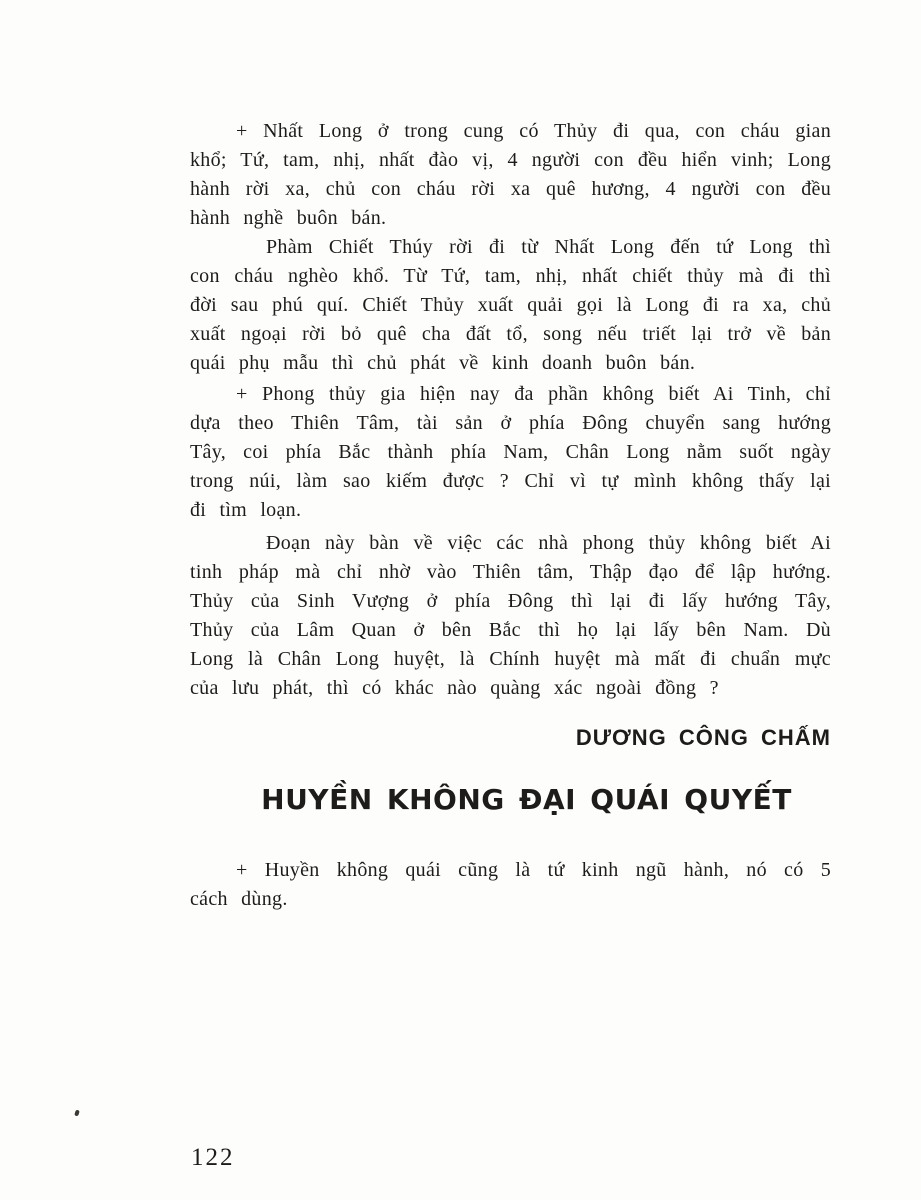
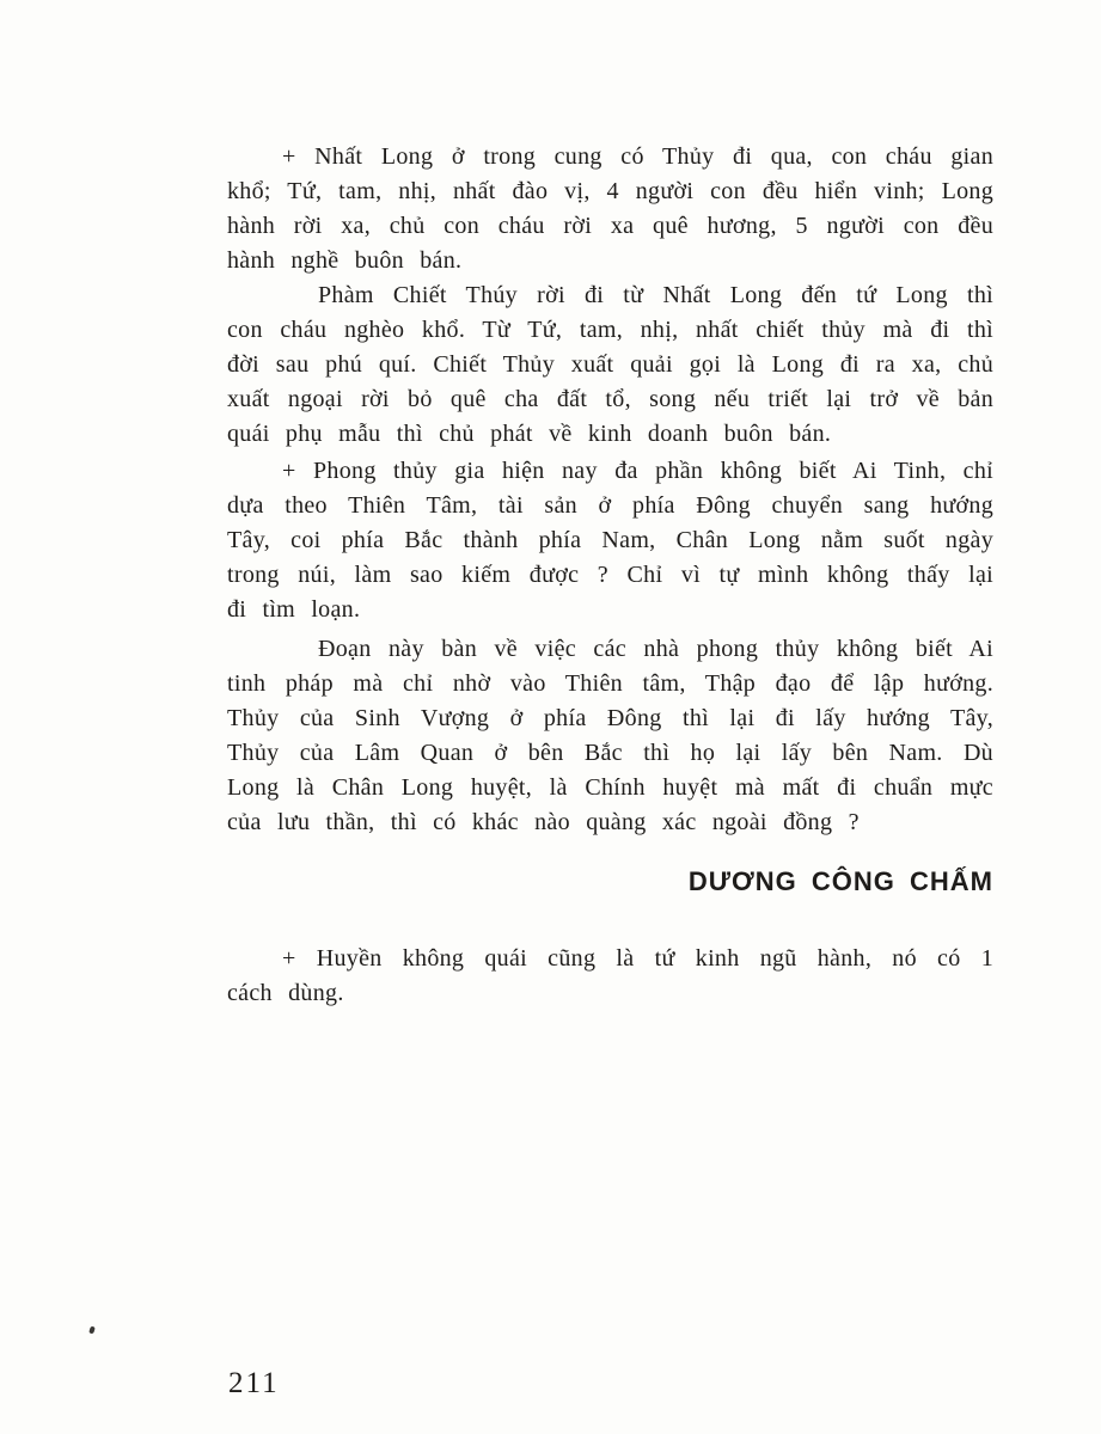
- + Nhất Long ở trong cung có Thủy đi qua, con cháu gian khổ; Tứ, tam, nhị, nhất đào vị, 4 người con đều hiển vinh; Long hành rời xa, chủ con cháu rời xa quê hương, 4 người con đều hành nghề buôn bán.
+ + Nhất Long ở trong cung có Thủy đi qua, con cháu gian khổ; Tứ, tam, nhị, nhất đào vị, 4 người con đều hiển vinh; Long hành rời xa, chủ con cháu rời xa quê hương, 5 người con đều hành nghề buôn bán.
  Phàm Chiết Thúy rời đi từ Nhất Long đến tứ Long thì con cháu nghèo khổ. Từ Tứ, tam, nhị, nhất chiết thủy mà đi thì đời sau phú quí. Chiết Thủy xuất quải gọi là Long đi ra xa, chủ xuất ngoại rời bỏ quê cha đất tổ, song nếu triết lại trở về bản quái phụ mẫu thì chủ phát về kinh doanh buôn bán.
  + Phong thủy gia hiện nay đa phần không biết Ai Tinh, chỉ dựa theo Thiên Tâm, tài sản ở phía Đông chuyển sang hướng Tây, coi phía Bắc thành phía Nam, Chân Long nằm suốt ngày trong núi, làm sao kiếm được ? Chỉ vì tự mình không thấy lại đi tìm loạn.
- Đoạn này bàn về việc các nhà phong thủy không biết Ai tinh pháp mà chỉ nhờ vào Thiên tâm, Thập đạo để lập hướng. Thủy của Sinh Vượng ở phía Đông thì lại đi lấy hướng Tây, Thủy của Lâm Quan ở bên Bắc thì họ lại lấy bên Nam. Dù Long là Chân Long huyệt, là Chính huyệt mà mất đi chuẩn mực của lưu phát, thì có khác nào quàng xác ngoài đồng ?
+ Đoạn này bàn về việc các nhà phong thủy không biết Ai tinh pháp mà chỉ nhờ vào Thiên tâm, Thập đạo để lập hướng. Thủy của Sinh Vượng ở phía Đông thì lại đi lấy hướng Tây, Thủy của Lâm Quan ở bên Bắc thì họ lại lấy bên Nam. Dù Long là Chân Long huyệt, là Chính huyệt mà mất đi chuẩn mực của lưu thần, thì có khác nào quàng xác ngoài đồng ?
  DƯƠNG CÔNG CHẤM
- HUYỀN KHÔNG ĐẠI QUÁI QUYẾT
- + Huyền không quái cũng là tứ kinh ngũ hành, nó có 5 cách dùng.
+ + Huyền không quái cũng là tứ kinh ngũ hành, nó có 1 cách dùng.
- 122
+ 211
